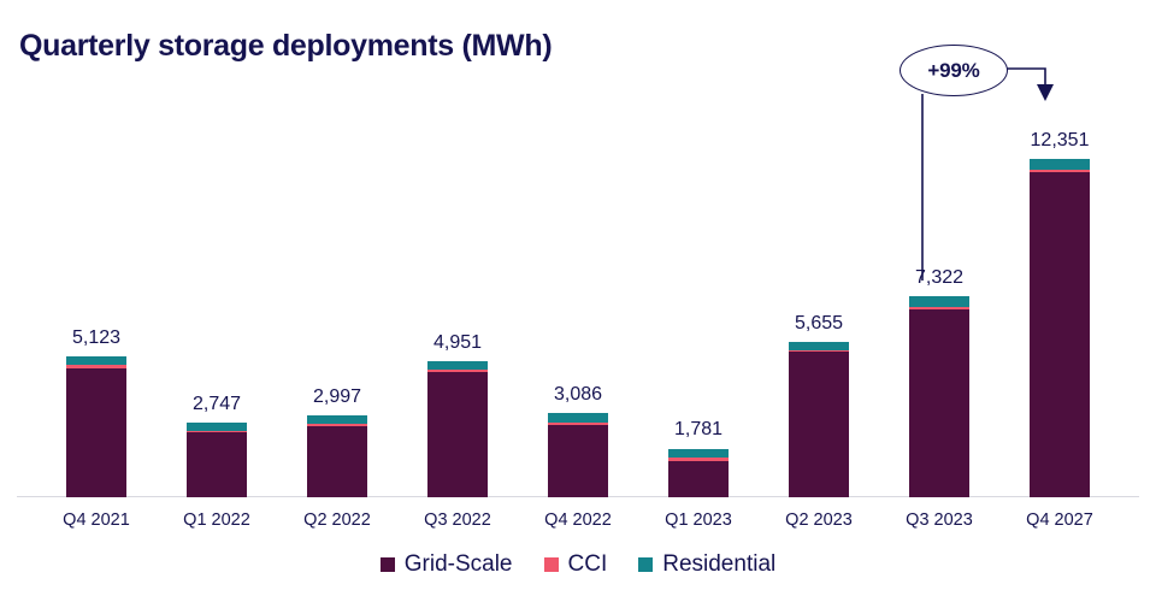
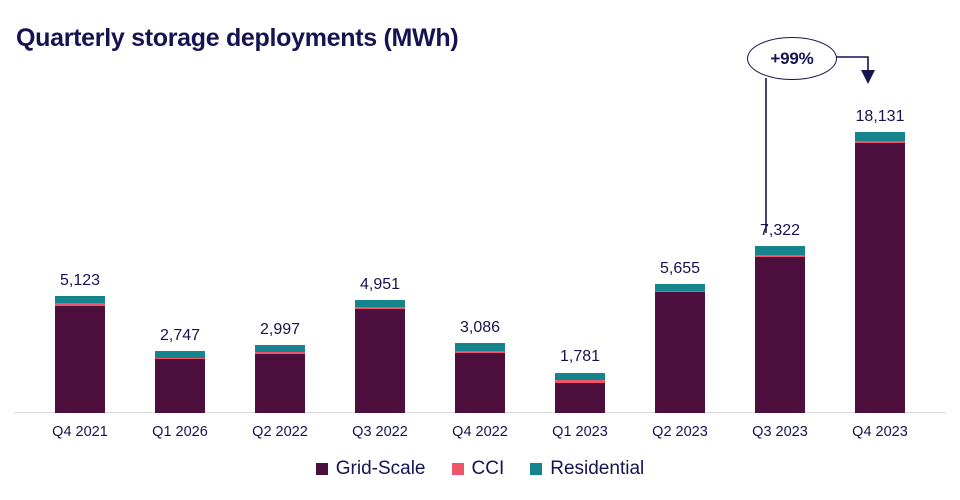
  Quarterly storage deployments (MWh)
  5,123
  2,747
  2,997
  4,951
  3,086
  1,781
  5,655
  7,322
- 12,351
+ 18,131
  Q4 2021
- Q1 2022
+ Q1 2026
  Q2 2022
  Q3 2022
  Q4 2022
  Q1 2023
  Q2 2023
  Q3 2023
- Q4 2027
+ Q4 2023
  +99%
  Grid-Scale
  CCI
  Residential
